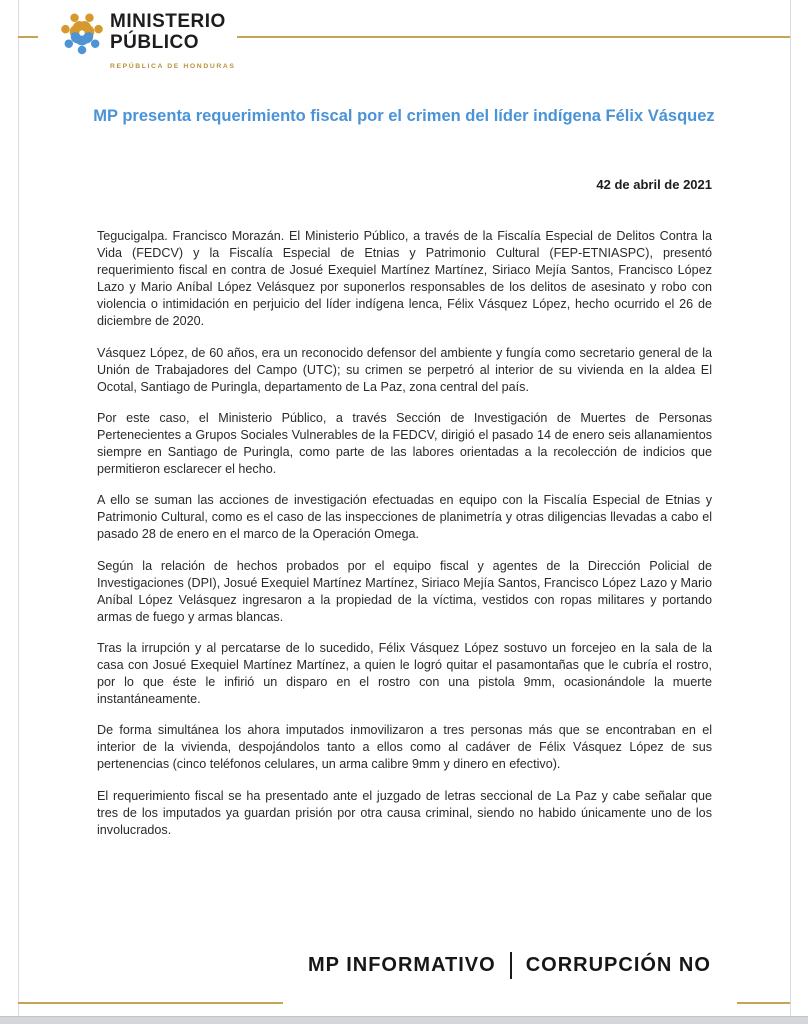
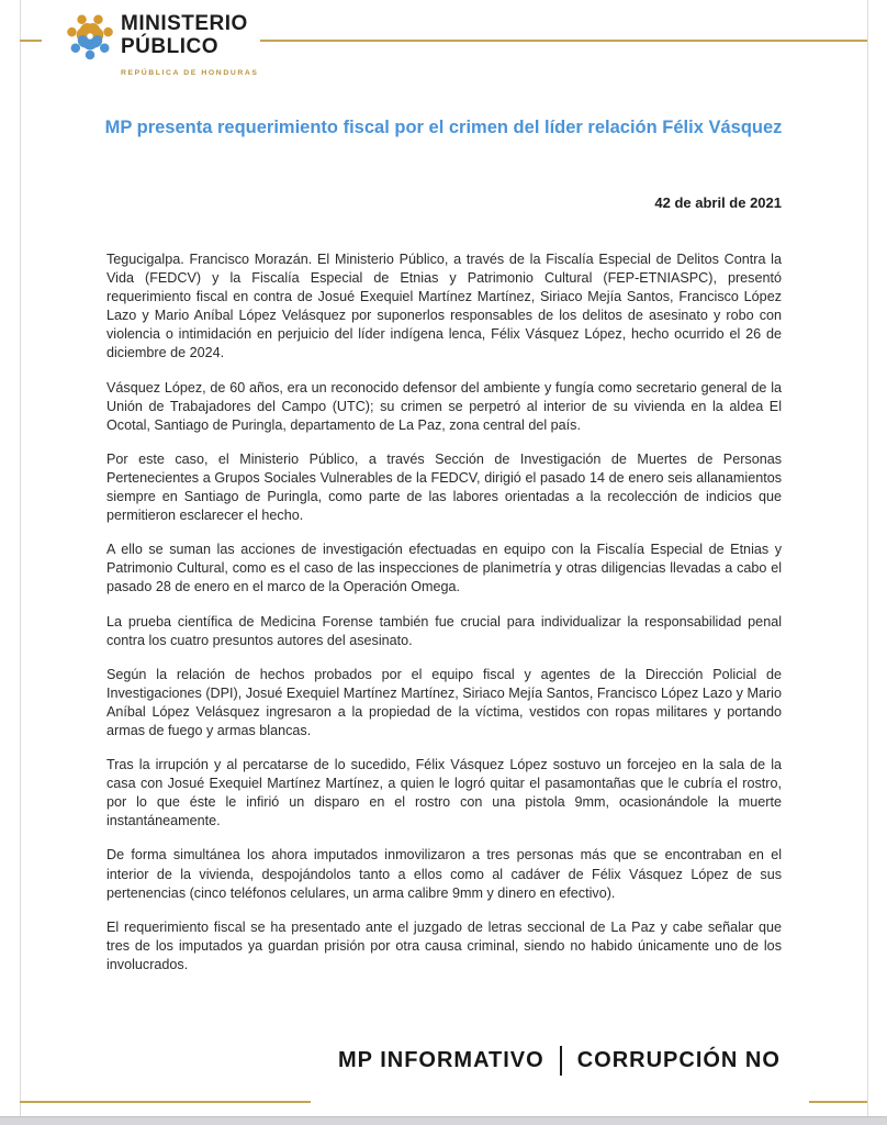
  MINISTERIO
  PÚBLICO
- MP presenta requerimiento fiscal por el crimen del líder indígena Félix Vásquez
+ MP presenta requerimiento fiscal por el crimen del líder relación Félix Vásquez
  42 de abril de 2021
- Tegucigalpa. Francisco Morazán. El Ministerio Público, a través de la Fiscalía Especial de Delitos Contra la Vida (FEDCV) y la Fiscalía Especial de Etnias y Patrimonio Cultural (FEP-ETNIASPC), presentó requerimiento fiscal en contra de Josué Exequiel Martínez Martínez, Siriaco Mejía Santos, Francisco López Lazo y Mario Aníbal López Velásquez por suponerlos responsables de los delitos de asesinato y robo con violencia o intimidación en perjuicio del líder indígena lenca, Félix Vásquez López, hecho ocurrido el 26 de diciembre de 2020.
+ Tegucigalpa. Francisco Morazán. El Ministerio Público, a través de la Fiscalía Especial de Delitos Contra la Vida (FEDCV) y la Fiscalía Especial de Etnias y Patrimonio Cultural (FEP-ETNIASPC), presentó requerimiento fiscal en contra de Josué Exequiel Martínez Martínez, Siriaco Mejía Santos, Francisco López Lazo y Mario Aníbal López Velásquez por suponerlos responsables de los delitos de asesinato y robo con violencia o intimidación en perjuicio del líder indígena lenca, Félix Vásquez López, hecho ocurrido el 26 de diciembre de 2024.
  Vásquez López, de 60 años, era un reconocido defensor del ambiente y fungía como secretario general de la Unión de Trabajadores del Campo (UTC); su crimen se perpetró al interior de su vivienda en la aldea El Ocotal, Santiago de Puringla, departamento de La Paz, zona central del país.
  Por este caso, el Ministerio Público, a través Sección de Investigación de Muertes de Personas Pertenecientes a Grupos Sociales Vulnerables de la FEDCV, dirigió el pasado 14 de enero seis allanamientos siempre en Santiago de Puringla, como parte de las labores orientadas a la recolección de indicios que permitieron esclarecer el hecho.
  A ello se suman las acciones de investigación efectuadas en equipo con la Fiscalía Especial de Etnias y Patrimonio Cultural, como es el caso de las inspecciones de planimetría y otras diligencias llevadas a cabo el pasado 28 de enero en el marco de la Operación Omega.
+ La prueba científica de Medicina Forense también fue crucial para individualizar la responsabilidad penal contra los cuatro presuntos autores del asesinato.
  Según la relación de hechos probados por el equipo fiscal y agentes de la Dirección Policial de Investigaciones (DPI), Josué Exequiel Martínez Martínez, Siriaco Mejía Santos, Francisco López Lazo y Mario Aníbal López Velásquez ingresaron a la propiedad de la víctima, vestidos con ropas militares y portando armas de fuego y armas blancas.
  Tras la irrupción y al percatarse de lo sucedido, Félix Vásquez López sostuvo un forcejeo en la sala de la casa con Josué Exequiel Martínez Martínez, a quien le logró quitar el pasamontañas que le cubría el rostro, por lo que éste le infirió un disparo en el rostro con una pistola 9mm, ocasionándole la muerte instantáneamente.
  De forma simultánea los ahora imputados inmovilizaron a tres personas más que se encontraban en el interior de la vivienda, despojándolos tanto a ellos como al cadáver de Félix Vásquez López de sus pertenencias (cinco teléfonos celulares, un arma calibre 9mm y dinero en efectivo).
  El requerimiento fiscal se ha presentado ante el juzgado de letras seccional de La Paz y cabe señalar que tres de los imputados ya guardan prisión por otra causa criminal, siendo no habido únicamente uno de los involucrados.
  MP INFORMATIVO
  CORRUPCIÓN NO
